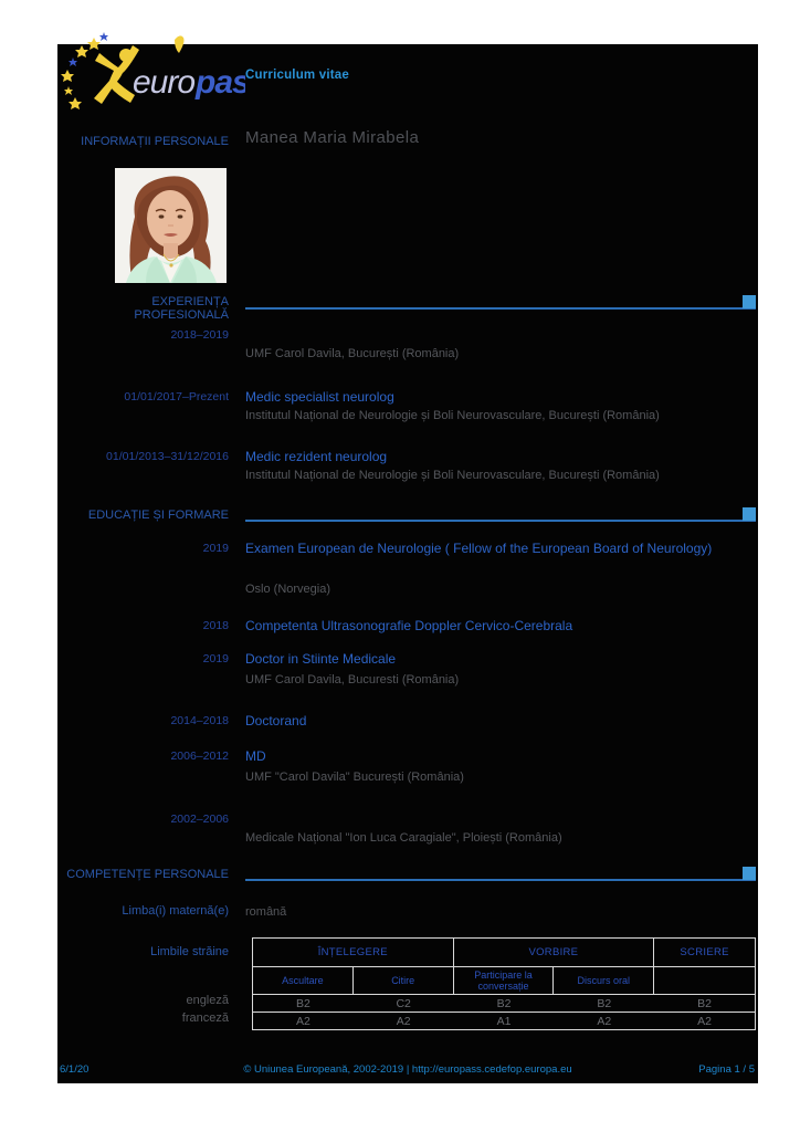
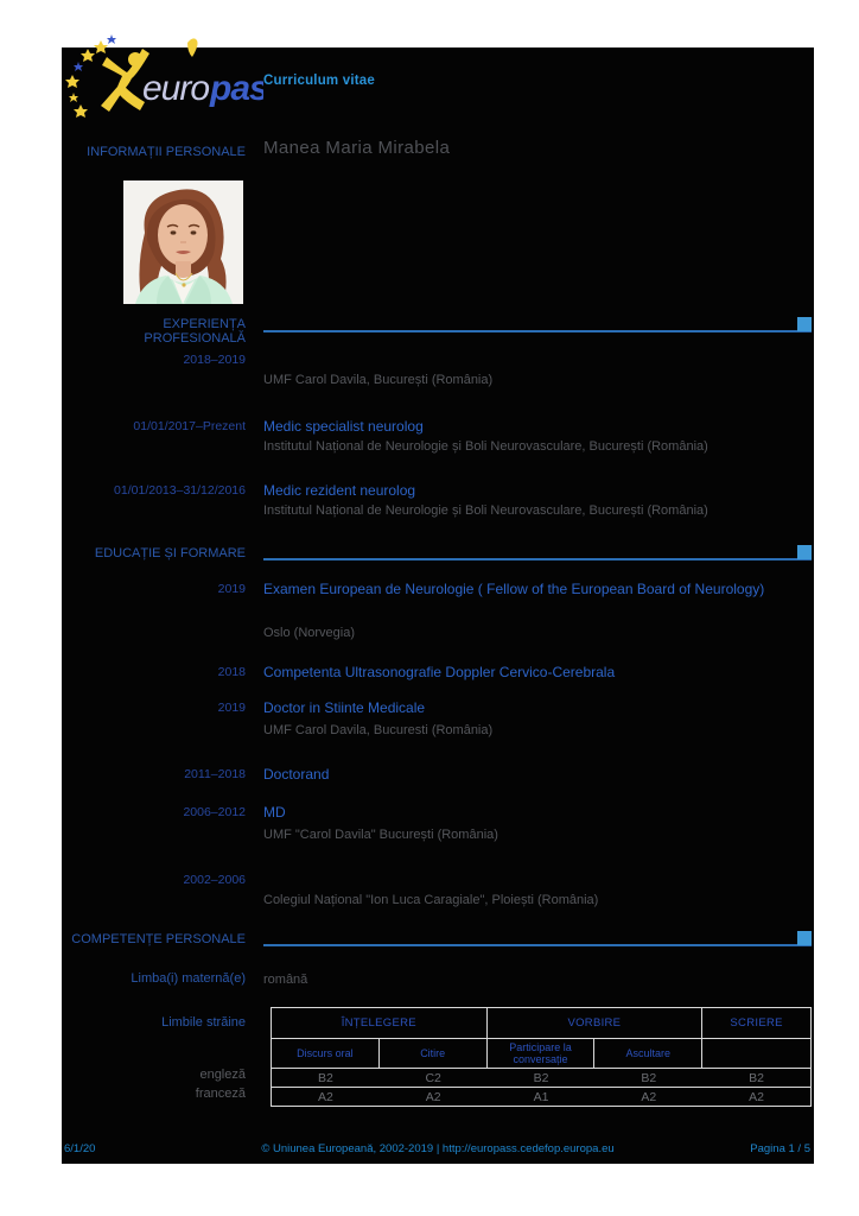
  euro
  pas
  Curriculum vitae
  INFORMAȚII PERSONALE
  Manea Maria Mirabela
  EXPERIENȚA PROFESIONALĂ
  2018–2019
  UMF Carol Davila, București (România)
  01/01/2017–Prezent
  Medic specialist neurolog
  Institutul Național de Neurologie și Boli Neurovasculare, București (România)
  01/01/2013–31/12/2016
  Medic rezident neurolog
  Institutul Național de Neurologie și Boli Neurovasculare, București (România)
  EDUCAȚIE ȘI FORMARE
  2019
  Examen European de Neurologie ( Fellow of the European Board of Neurology)
  Oslo (Norvegia)
  2018
  Competenta Ultrasonografie Doppler Cervico-Cerebrala
  2019
  Doctor in Stiinte Medicale
  UMF Carol Davila, Bucuresti (România)
- 2014–2018
+ 2011–2018
  Doctorand
  2006–2012
  MD
  UMF "Carol Davila" București (România)
  2002–2006
- Medicale Național "Ion Luca Caragiale", Ploiești (România)
+ Colegiul Național "Ion Luca Caragiale", Ploiești (România)
  COMPETENȚE PERSONALE
  Limba(i) maternă(e)
  română
  Limbile străine
  ÎNȚELEGERE
  VORBIRE
  SCRIERE
- Ascultare
+ Discurs oral
  Citire
  Participare la conversație
- Discurs oral
+ Ascultare
  B2
  C2
  B2
  B2
  B2
  A2
  A2
  A1
  A2
  A2
  engleză
  franceză
  6/1/20
  © Uniunea Europeană, 2002-2019 | http://europass.cedefop.europa.eu
  Pagina 1 / 5
